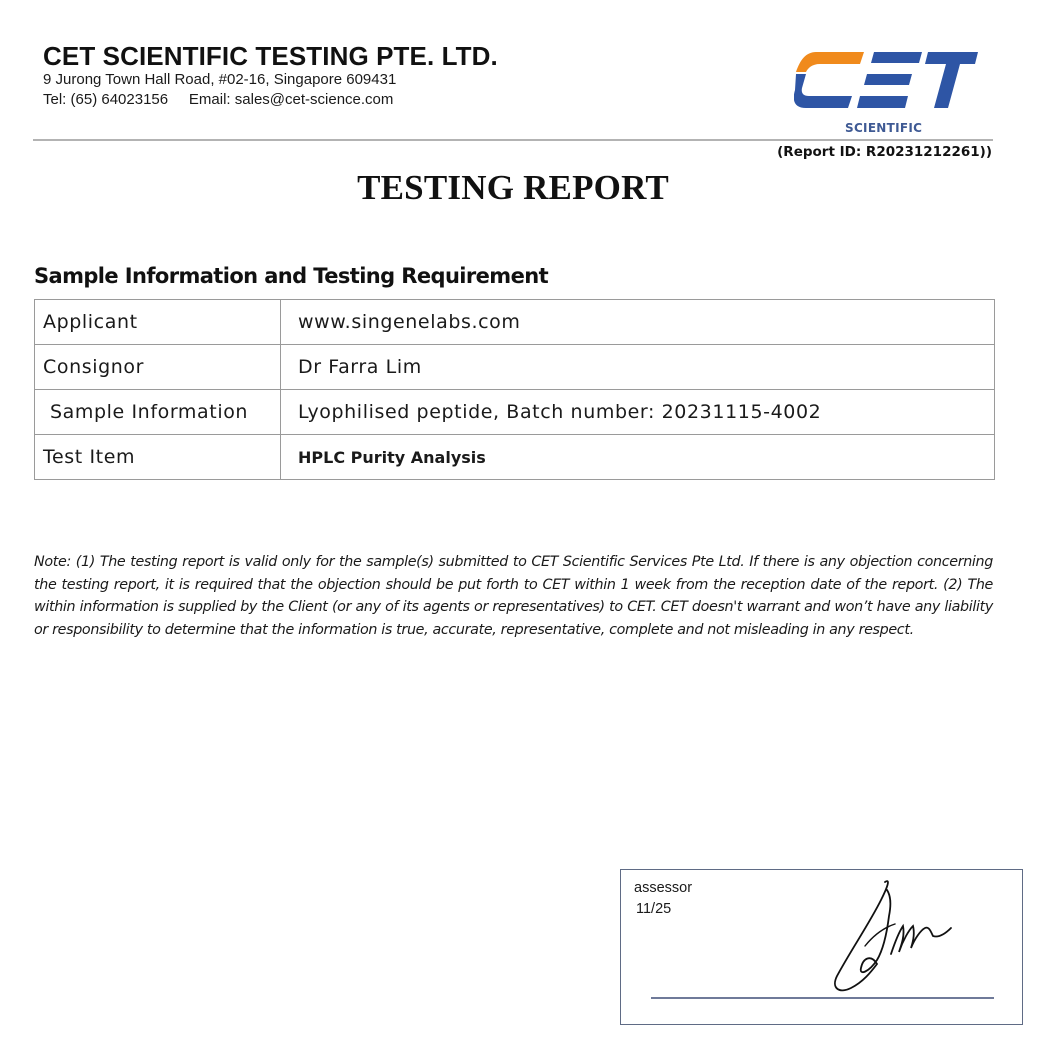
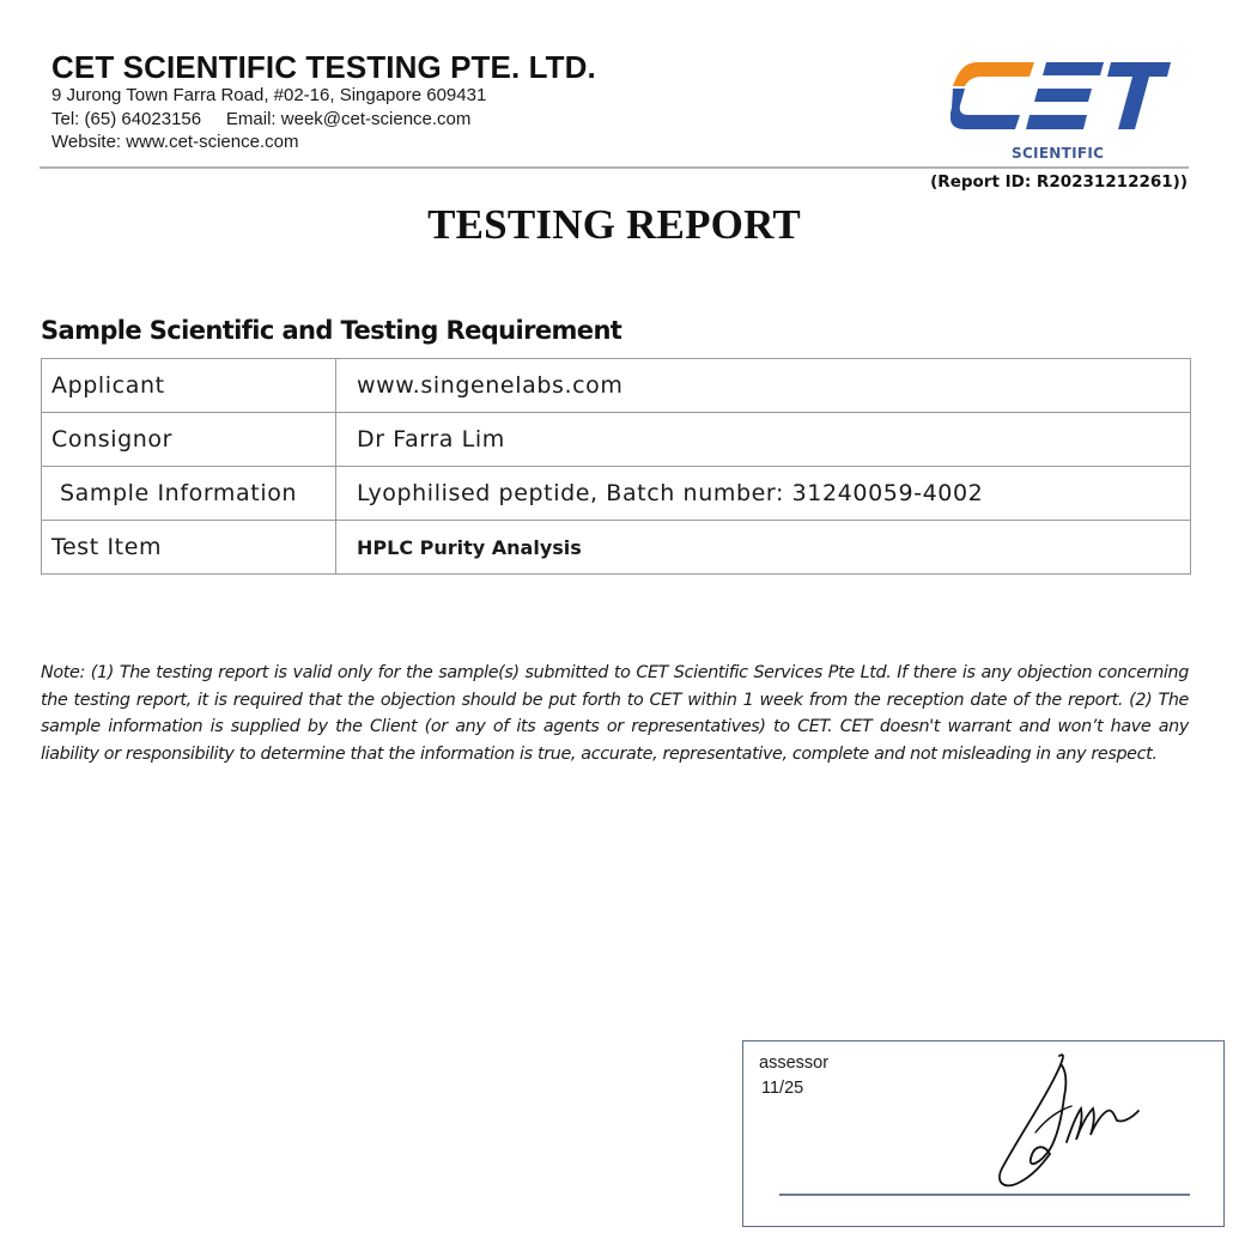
  CET SCIENTIFIC TESTING PTE. LTD.
- 9 Jurong Town Hall Road, #02-16, Singapore 609431
+ 9 Jurong Town Farra Road, #02-16, Singapore 609431
- Tel: (65) 64023156 Email: sales@cet-science.com
+ Tel: (65) 64023156 Email: week@cet-science.com
+ Website: www.cet-science.com
  SCIENTIFIC
  (Report ID: R20231212261))
  TESTING REPORT
- Sample Information and Testing Requirement
+ Sample Scientific and Testing Requirement
  Applicant	www.singenelabs.com
  Consignor	Dr Farra Lim
- Sample Information	Lyophilised peptide, Batch number: 20231115-4002
+ Sample Information	Lyophilised peptide, Batch number: 31240059-4002
  Test Item	HPLC Purity Analysis
- Note: (1) The testing report is valid only for the sample(s) submitted to CET Scientific Services Pte Ltd. If there is any objection concerning the testing report, it is required that the objection should be put forth to CET within 1 week from the reception date of the report. (2) The within information is supplied by the Client (or any of its agents or representatives) to CET. CET doesn't warrant and won’t have any liability or responsibility to determine that the information is true, accurate, representative, complete and not misleading in any respect.
+ Note: (1) The testing report is valid only for the sample(s) submitted to CET Scientific Services Pte Ltd. If there is any objection concerning the testing report, it is required that the objection should be put forth to CET within 1 week from the reception date of the report. (2) The sample information is supplied by the Client (or any of its agents or representatives) to CET. CET doesn't warrant and won’t have any liability or responsibility to determine that the information is true, accurate, representative, complete and not misleading in any respect.
  assessor
  11/25
